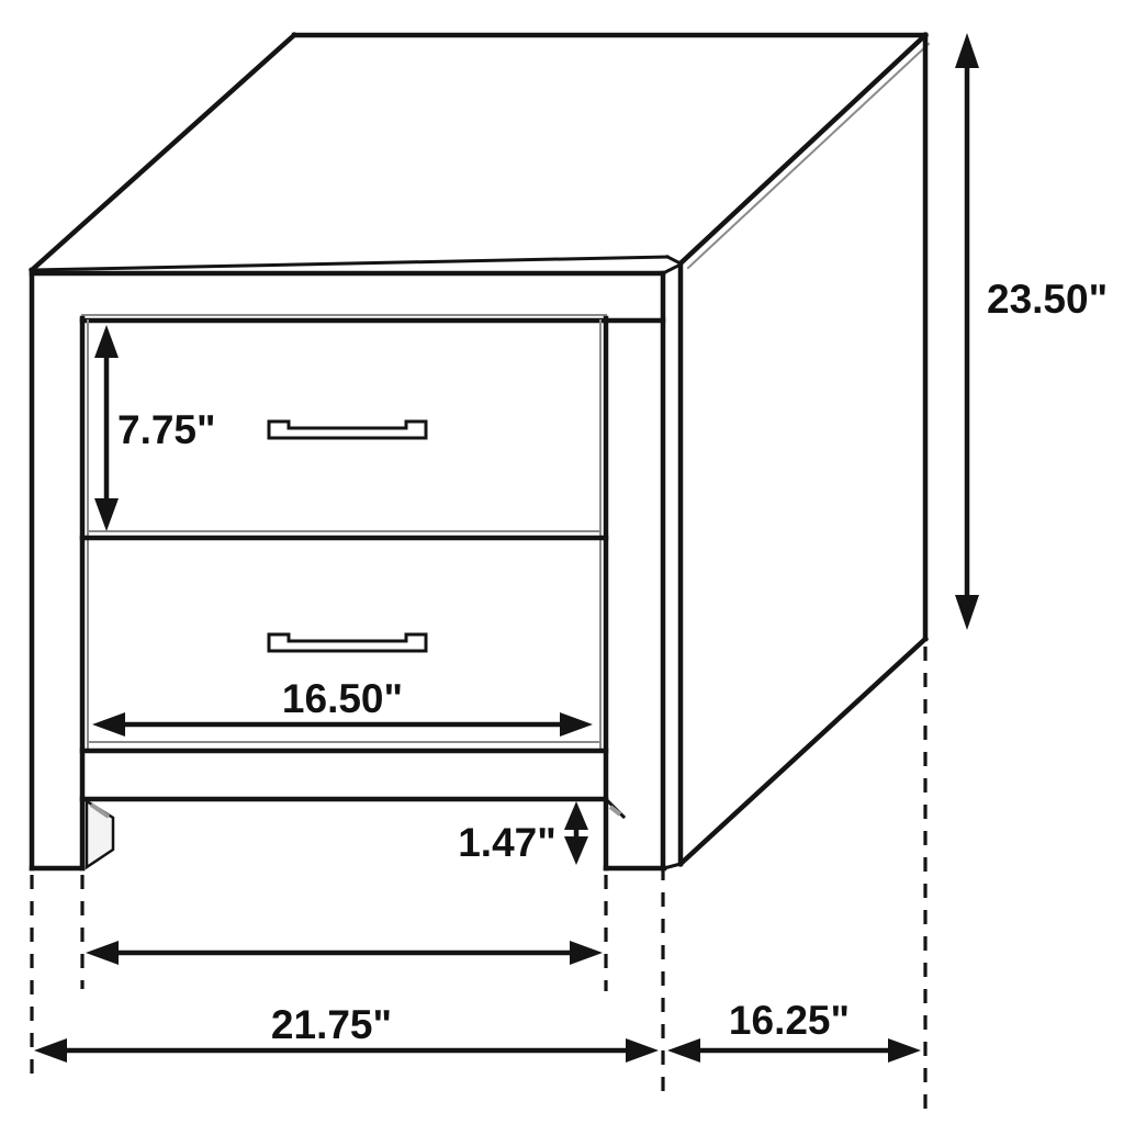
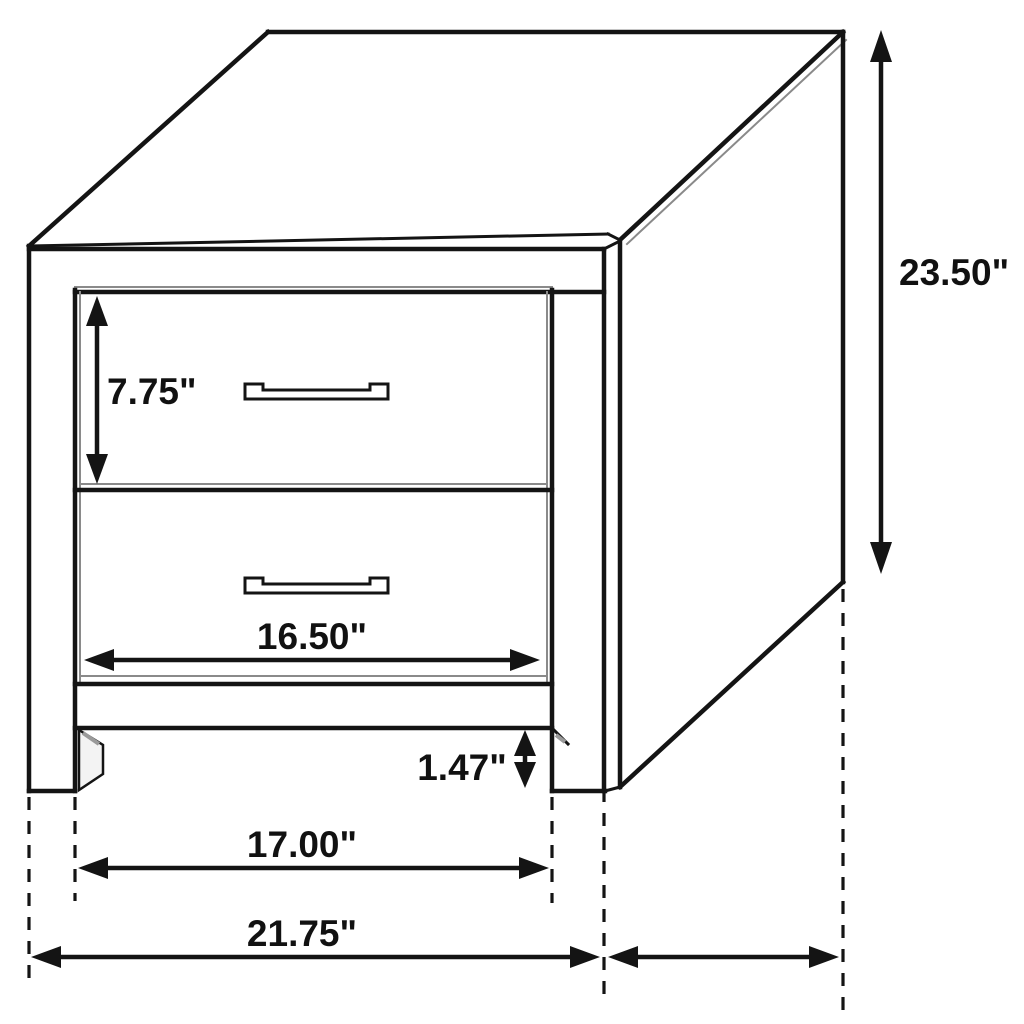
  23.50"
  7.75"
  16.50"
  1.47"
+ 17.00"
  21.75"
- 16.25"
